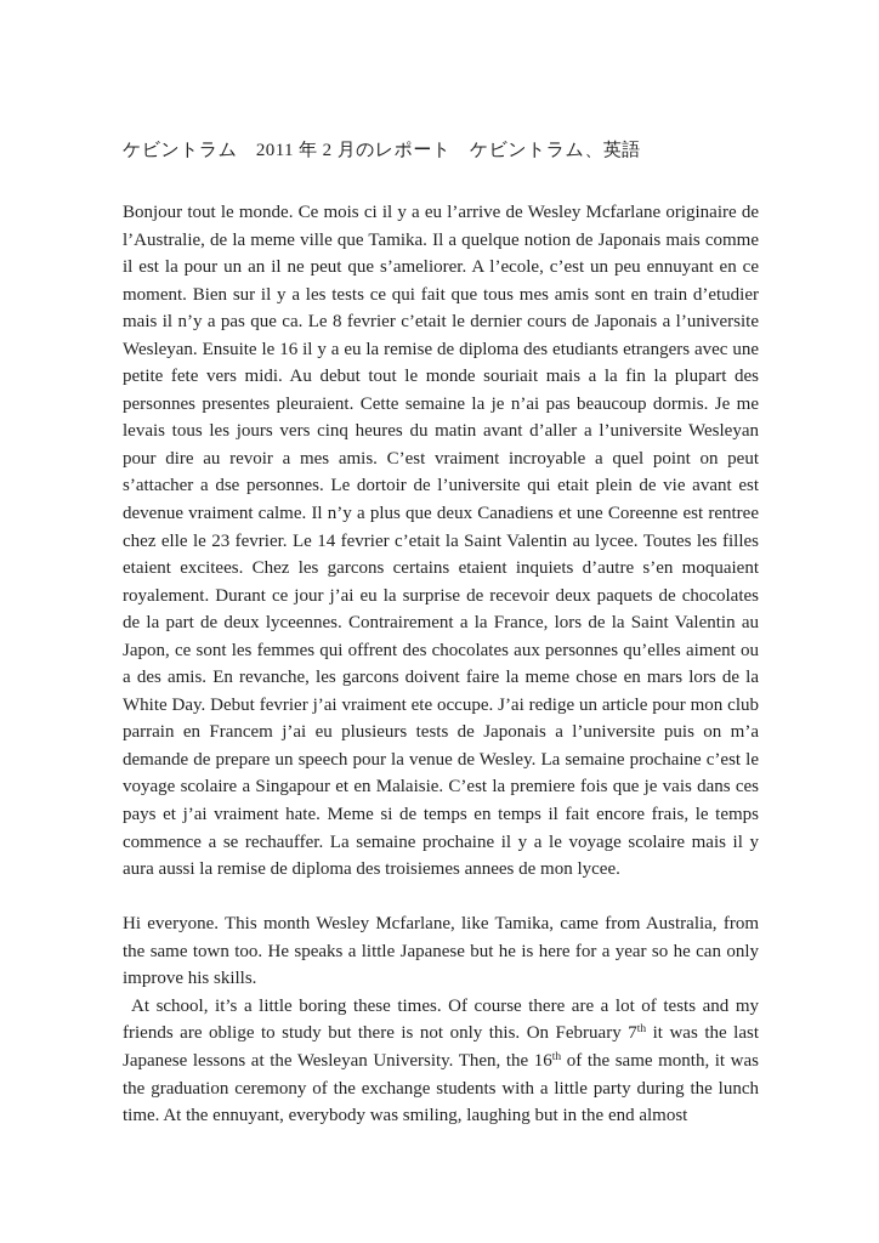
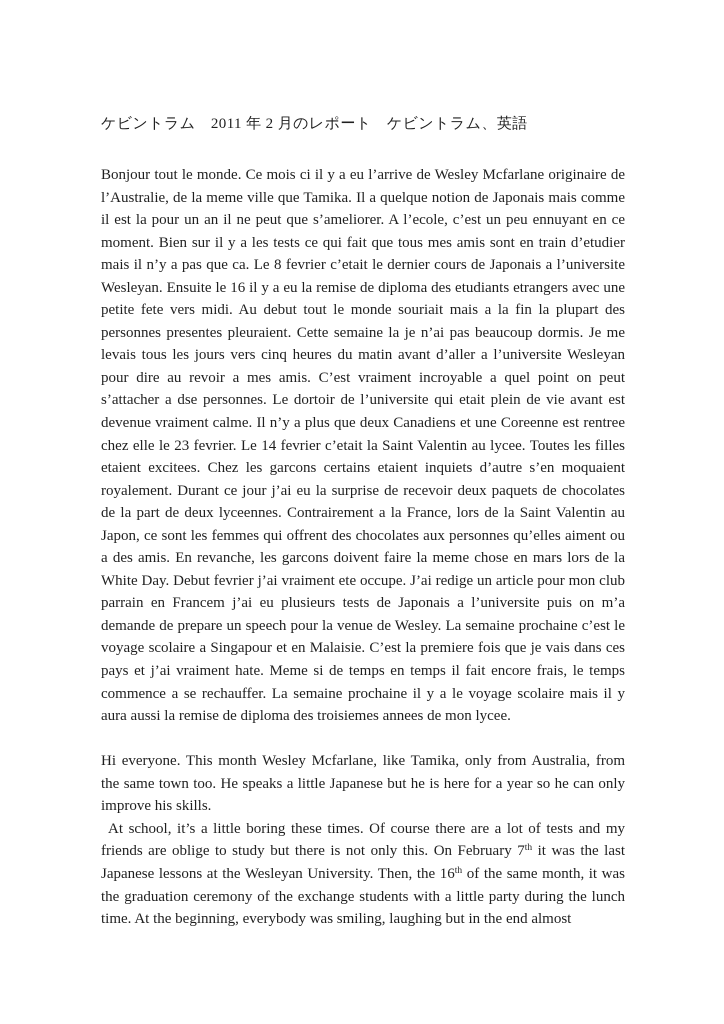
  ケビントラム 2011 年 2 月のレポート ケビントラム、英語
  Bonjour tout le monde. Ce mois ci il y a eu l’arrive de Wesley Mcfarlane originaire de l’Australie, de la meme ville que Tamika. Il a quelque notion de Japonais mais comme il est la pour un an il ne peut que s’ameliorer. A l’ecole, c’est un peu ennuyant en ce moment. Bien sur il y a les tests ce qui fait que tous mes amis sont en train d’etudier mais il n’y a pas que ca. Le 8 fevrier c’etait le dernier cours de Japonais a l’universite Wesleyan. Ensuite le 16 il y a eu la remise de diploma des etudiants etrangers avec une petite fete vers midi. Au debut tout le monde souriait mais a la fin la plupart des personnes presentes pleuraient. Cette semaine la je n’ai pas beaucoup dormis. Je me levais tous les jours vers cinq heures du matin avant d’aller a l’universite Wesleyan pour dire au revoir a mes amis. C’est vraiment incroyable a quel point on peut s’attacher a dse personnes. Le dortoir de l’universite qui etait plein de vie avant est devenue vraiment calme. Il n’y a plus que deux Canadiens et une Coreenne est rentree chez elle le 23 fevrier. Le 14 fevrier c’etait la Saint Valentin au lycee. Toutes les filles etaient excitees. Chez les garcons certains etaient inquiets d’autre s’en moquaient royalement. Durant ce jour j’ai eu la surprise de recevoir deux paquets de chocolates de la part de deux lyceennes. Contrairement a la France, lors de la Saint Valentin au Japon, ce sont les femmes qui offrent des chocolates aux personnes qu’elles aiment ou a des amis. En revanche, les garcons doivent faire la meme chose en mars lors de la White Day. Debut fevrier j’ai vraiment ete occupe. J’ai redige un article pour mon club parrain en Francem j’ai eu plusieurs tests de Japonais a l’universite puis on m’a demande de prepare un speech pour la venue de Wesley. La semaine prochaine c’est le voyage scolaire a Singapour et en Malaisie. C’est la premiere fois que je vais dans ces pays et j’ai vraiment hate. Meme si de temps en temps il fait encore frais, le temps commence a se rechauffer. La semaine prochaine il y a le voyage scolaire mais il y aura aussi la remise de diploma des troisiemes annees de mon lycee.
- Hi everyone. This month Wesley Mcfarlane, like Tamika, came from Australia, from the same town too. He speaks a little Japanese but he is here for a year so he can only improve his skills.
+ Hi everyone. This month Wesley Mcfarlane, like Tamika, only from Australia, from the same town too. He speaks a little Japanese but he is here for a year so he can only improve his skills.
- At school, it’s a little boring these times. Of course there are a lot of tests and my friends are oblige to study but there is not only this. On February 7th it was the last Japanese lessons at the Wesleyan University. Then, the 16th of the same month, it was the graduation ceremony of the exchange students with a little party during the lunch time. At the ennuyant, everybody was smiling, laughing but in the end almost
+ At school, it’s a little boring these times. Of course there are a lot of tests and my friends are oblige to study but there is not only this. On February 7th it was the last Japanese lessons at the Wesleyan University. Then, the 16th of the same month, it was the graduation ceremony of the exchange students with a little party during the lunch time. At the beginning, everybody was smiling, laughing but in the end almost
